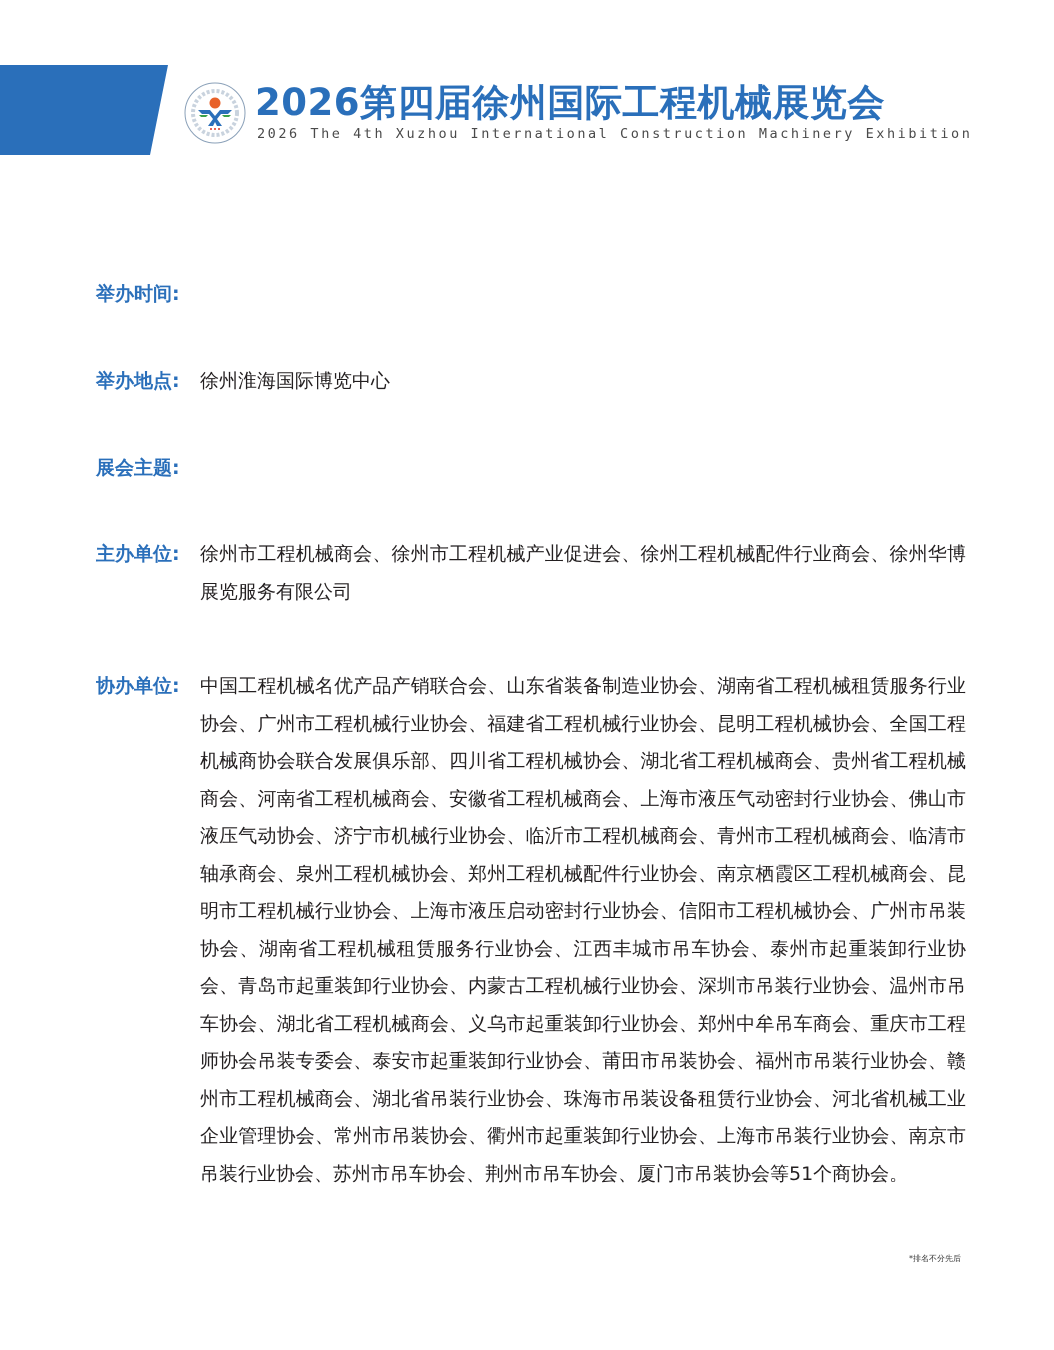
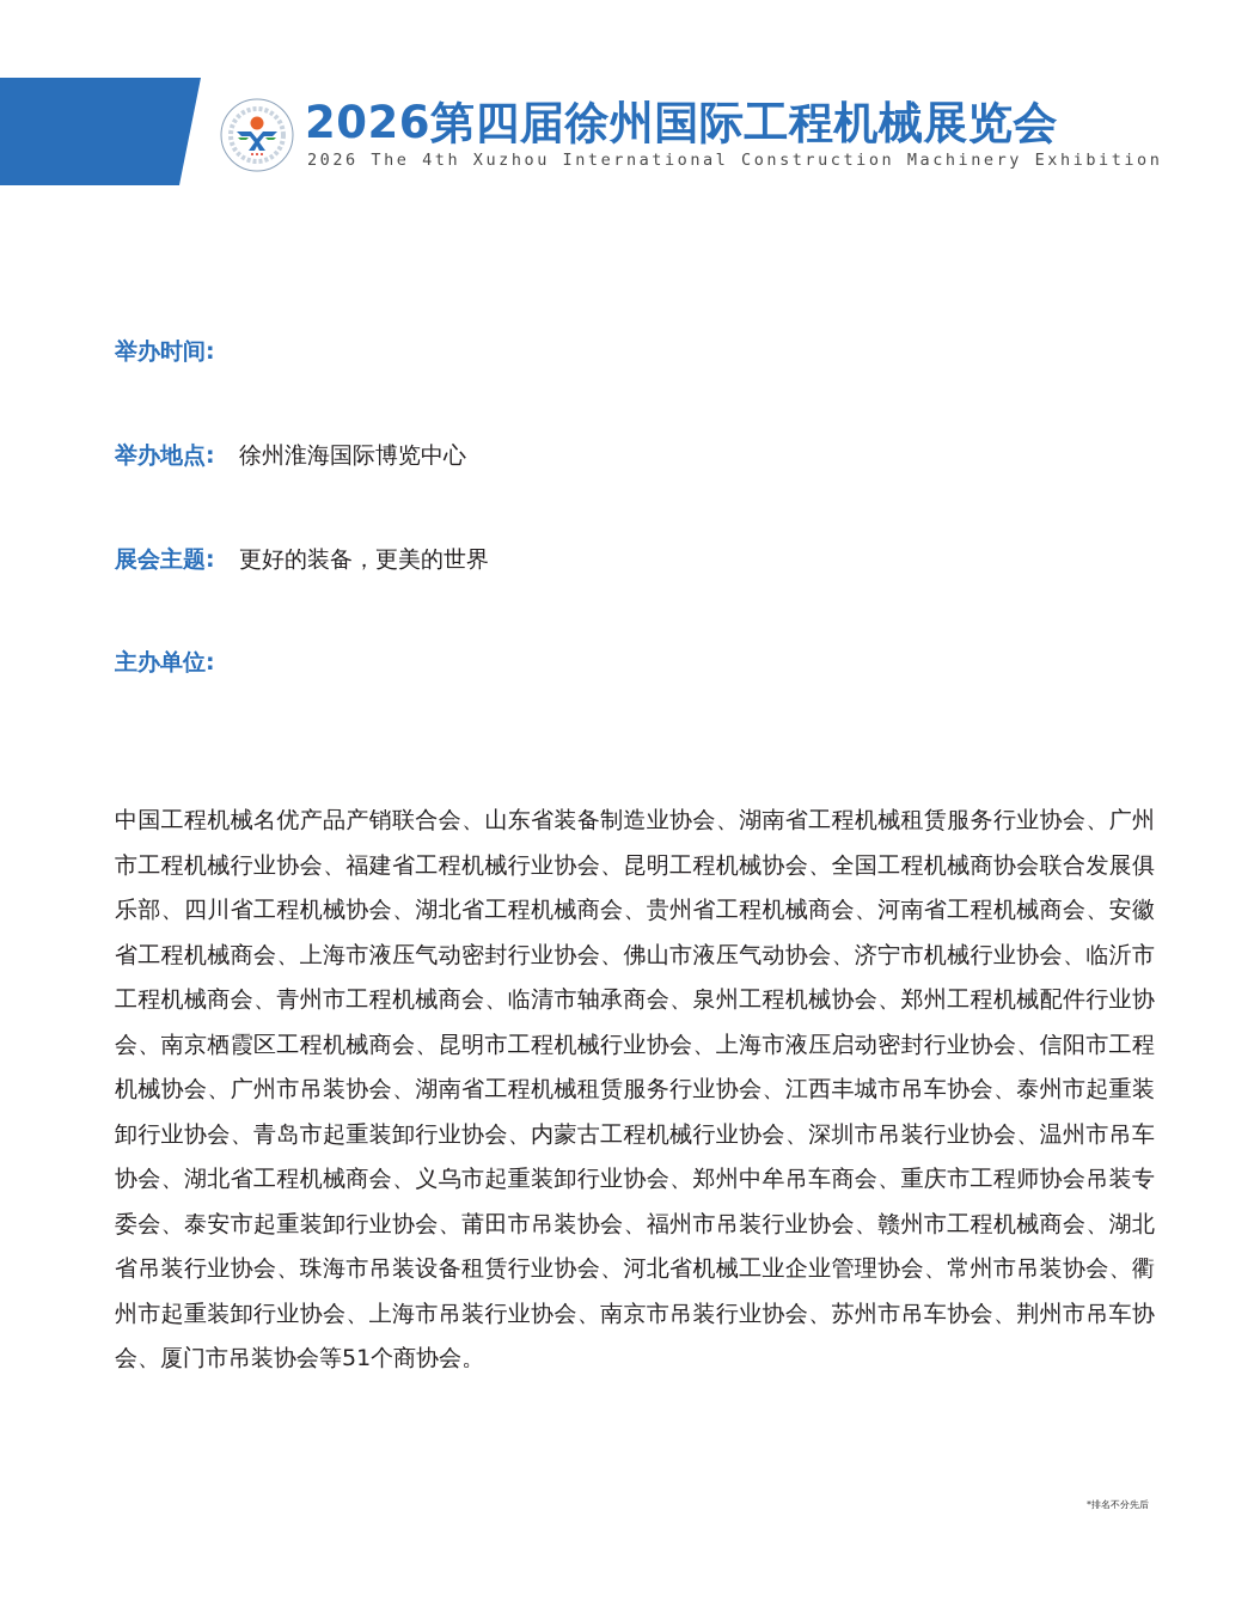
  2026第四届徐州国际工程机械展览会
  2026 The 4th Xuzhou International Construction Machinery Exhibition
  举办时间:
  举办地点:
  徐州淮海国际博览中心
  展会主题:
+ 更好的装备，更美的世界
  主办单位:
- 徐州市工程机械商会、徐州市工程机械产业促进会、徐州工程机械配件行业商会、徐州华博展览服务有限公司
- 协办单位:
  中国工程机械名优产品产销联合会、山东省装备制造业协会、湖南省工程机械租赁服务行业协会、广州市工程机械行业协会、福建省工程机械行业协会、昆明工程机械协会、全国工程机械商协会联合发展俱乐部、四川省工程机械协会、湖北省工程机械商会、贵州省工程机械商会、河南省工程机械商会、安徽省工程机械商会、上海市液压气动密封行业协会、佛山市液压气动协会、济宁市机械行业协会、临沂市工程机械商会、青州市工程机械商会、临清市轴承商会、泉州工程机械协会、郑州工程机械配件行业协会、南京栖霞区工程机械商会、昆明市工程机械行业协会、上海市液压启动密封行业协会、信阳市工程机械协会、广州市吊装协会、湖南省工程机械租赁服务行业协会、江西丰城市吊车协会、泰州市起重装卸行业协会、青岛市起重装卸行业协会、内蒙古工程机械行业协会、深圳市吊装行业协会、温州市吊车协会、湖北省工程机械商会、义乌市起重装卸行业协会、郑州中牟吊车商会、重庆市工程师协会吊装专委会、泰安市起重装卸行业协会、莆田市吊装协会、福州市吊装行业协会、赣州市工程机械商会、湖北省吊装行业协会、珠海市吊装设备租赁行业协会、河北省机械工业企业管理协会、常州市吊装协会、衢州市起重装卸行业协会、上海市吊装行业协会、南京市吊装行业协会、苏州市吊车协会、荆州市吊车协会、厦门市吊装协会等51个商协会。
  *排名不分先后
